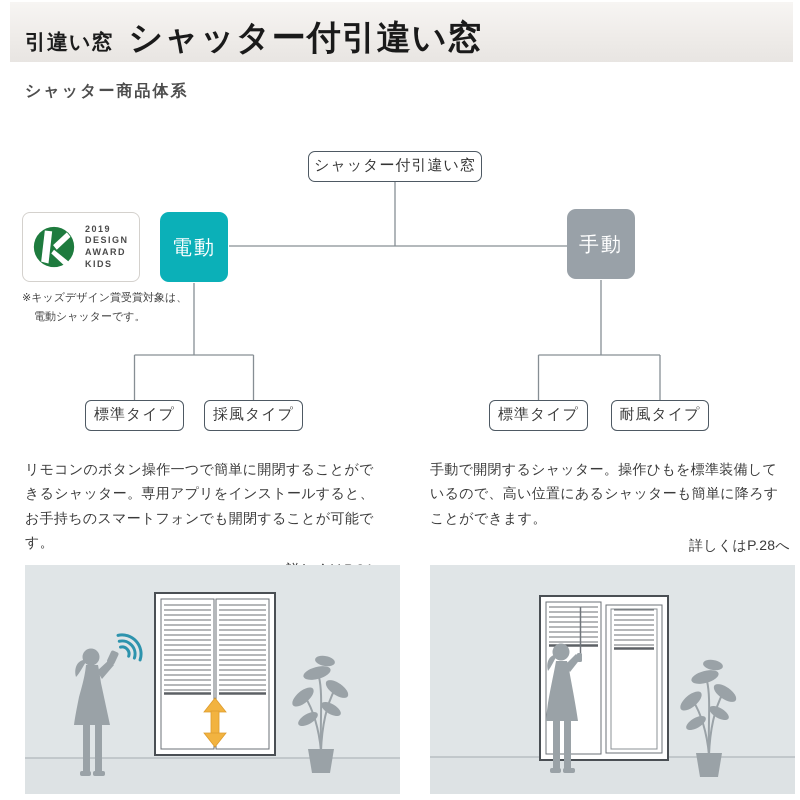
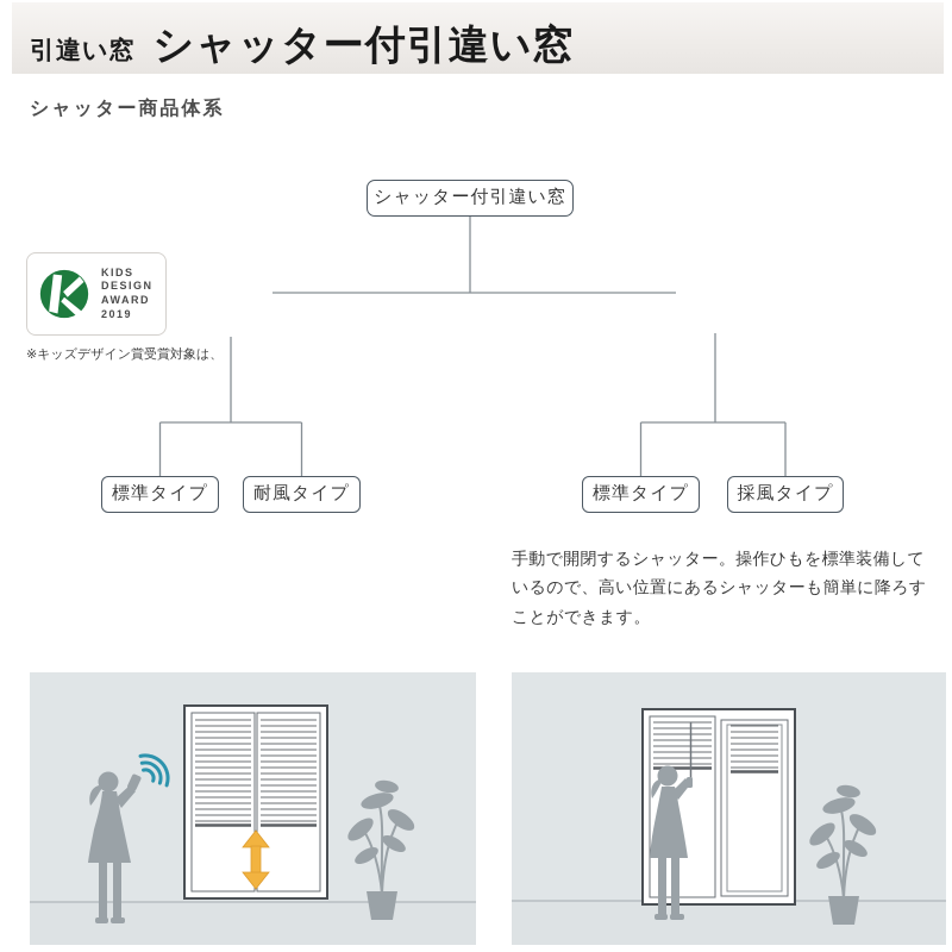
  引違い窓
  シャッター付引違い窓
  シャッター商品体系
  シャッター付引違い窓
- 電動
- 手動
  標準タイプ
- 採風タイプ
+ 耐風タイプ
  標準タイプ
- 耐風タイプ
+ 採風タイプ
- 2019
+ KIDS
  DESIGN
  AWARD
- KIDS
+ 2019
  ※キッズデザイン賞受賞対象は、
- 電動シャッターです。
- リモコンのボタン操作一つで簡単に開閉することができるシャッター。専用アプリをインストールすると、お手持ちのスマートフォンでも開閉することが可能です。
  手動で開閉するシャッター。操作ひもを標準装備しているので、高い位置にあるシャッターも簡単に降ろすことができます。
- 詳しくはP.28へ
